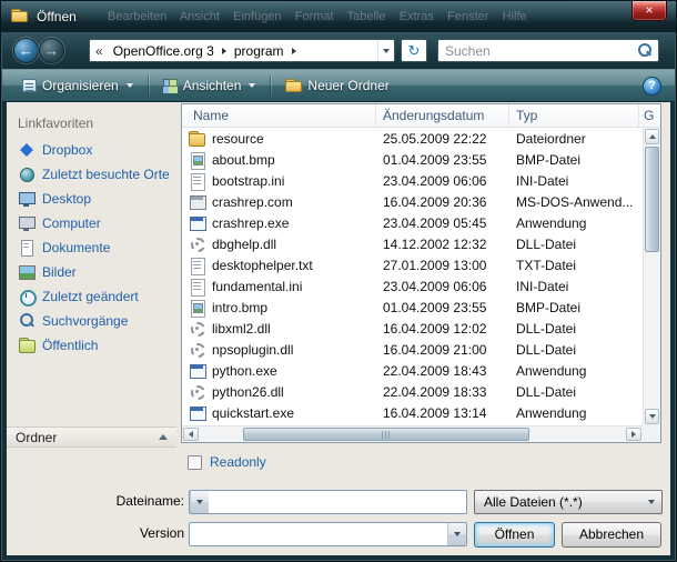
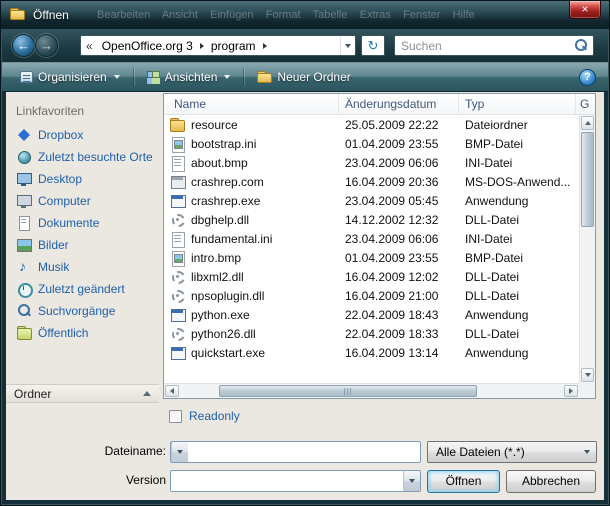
  Öffnen
  Bearbeiten Ansicht Einfügen Format Tabelle Extras Fenster Hilfe
  ×
  ←
  →
  «
  OpenOffice.org 3
  program
  ↻
  Suchen
  Organisieren
  Ansichten
  Neuer Ordner
  ?
  Linkfavoriten
  Dropbox
  Zuletzt besuchte Orte
  Desktop
  Computer
  Dokumente
  Bilder
+ Musik
  Zuletzt geändert
  Suchvorgänge
  Öffentlich
  Ordner
  Name
  Änderungsdatum
  Typ
  G
  resource
  25.05.2009 22:22
  Dateiordner
- about.bmp
+ bootstrap.ini
  01.04.2009 23:55
  BMP-Datei
- bootstrap.ini
+ about.bmp
  23.04.2009 06:06
  INI-Datei
  crashrep.com
  16.04.2009 20:36
  MS-DOS-Anwend...
  crashrep.exe
  23.04.2009 05:45
  Anwendung
  dbghelp.dll
  14.12.2002 12:32
  DLL-Datei
- desktophelper.txt
- 27.01.2009 13:00
- TXT-Datei
  fundamental.ini
  23.04.2009 06:06
  INI-Datei
  intro.bmp
  01.04.2009 23:55
  BMP-Datei
  libxml2.dll
  16.04.2009 12:02
  DLL-Datei
  npsoplugin.dll
  16.04.2009 21:00
  DLL-Datei
  python.exe
  22.04.2009 18:43
  Anwendung
  python26.dll
  22.04.2009 18:33
  DLL-Datei
  quickstart.exe
  16.04.2009 13:14
  Anwendung
  Readonly
  Dateiname:
  Alle Dateien (*.*)
  Version
  Öffnen
  Abbrechen
